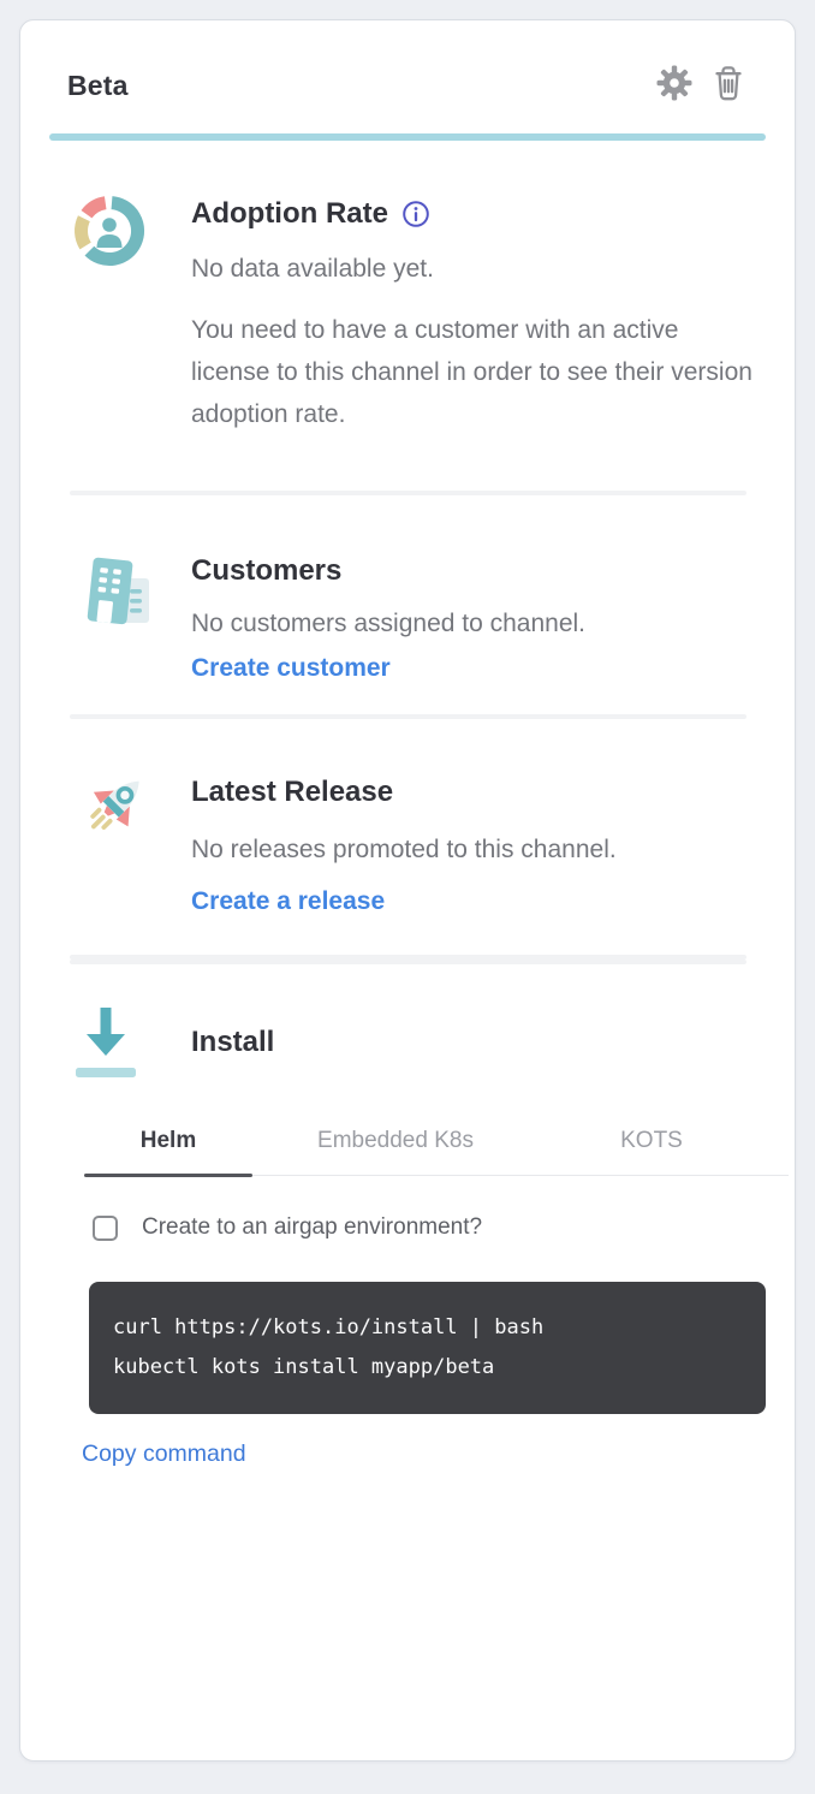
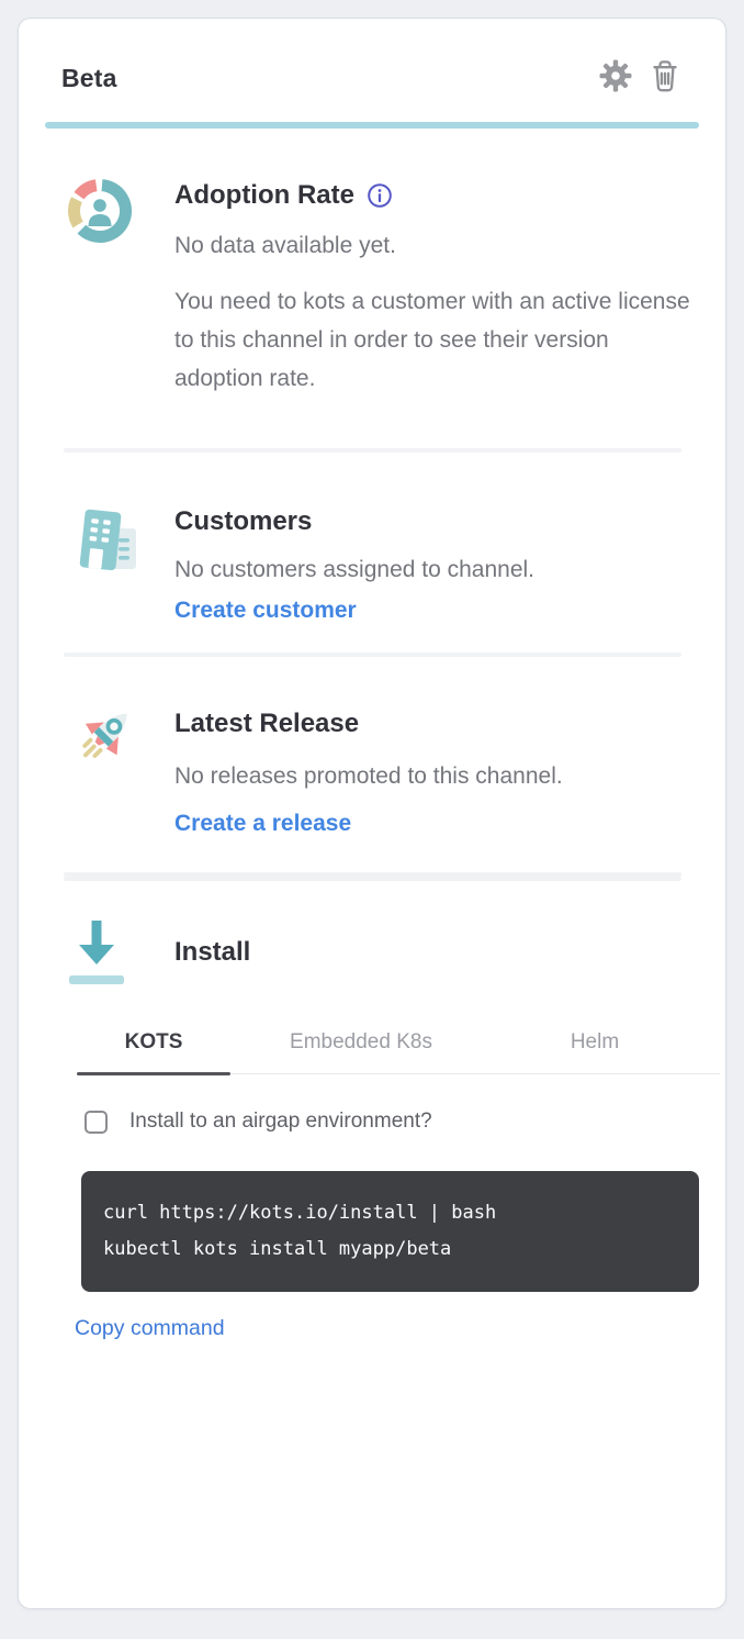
  Beta
  Adoption Rate
  No data available yet.
- You need to have a customer with an active license to this channel in order to see their version adoption rate.
+ You need to kots a customer with an active license to this channel in order to see their version adoption rate.
  Customers
  No customers assigned to channel.
  Create customer
  Latest Release
  No releases promoted to this channel.
  Create a release
  Install
- Helm
+ KOTS
  Embedded K8s
- KOTS
+ Helm
- Create to an airgap environment?
+ Install to an airgap environment?
  curl https://kots.io/install | bash
  kubectl kots install myapp/beta
  Copy command
